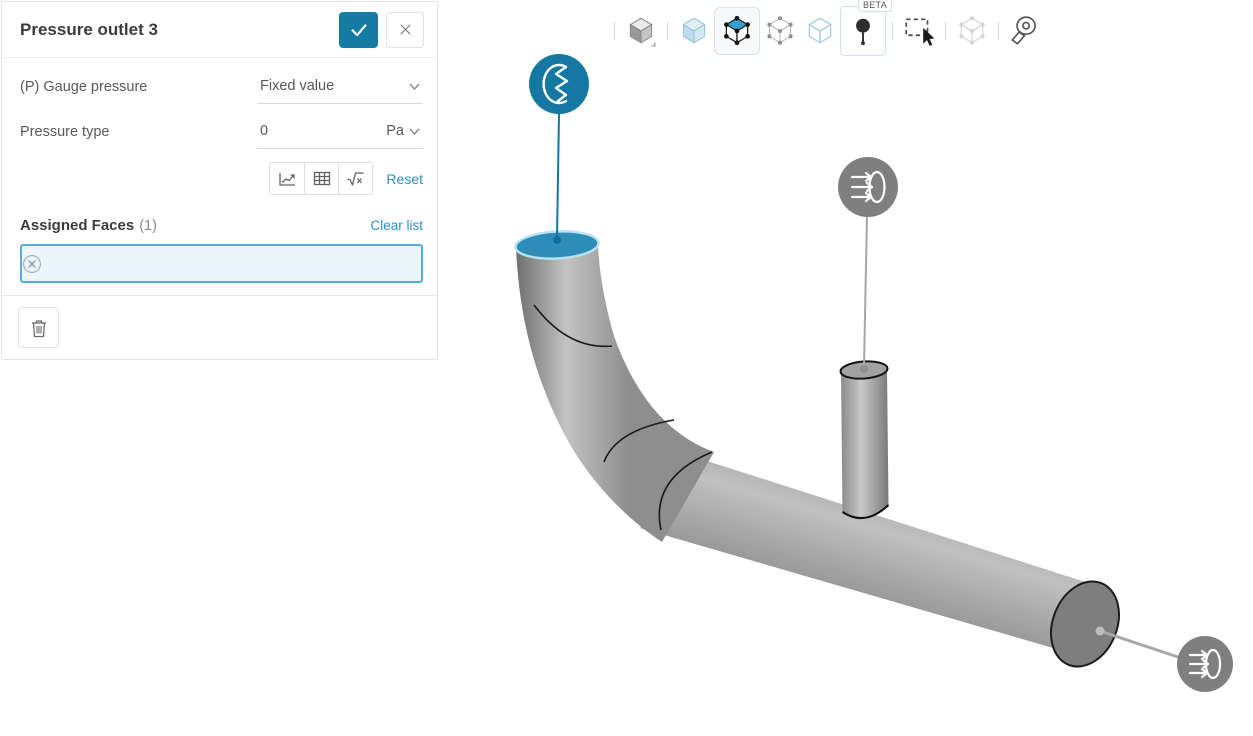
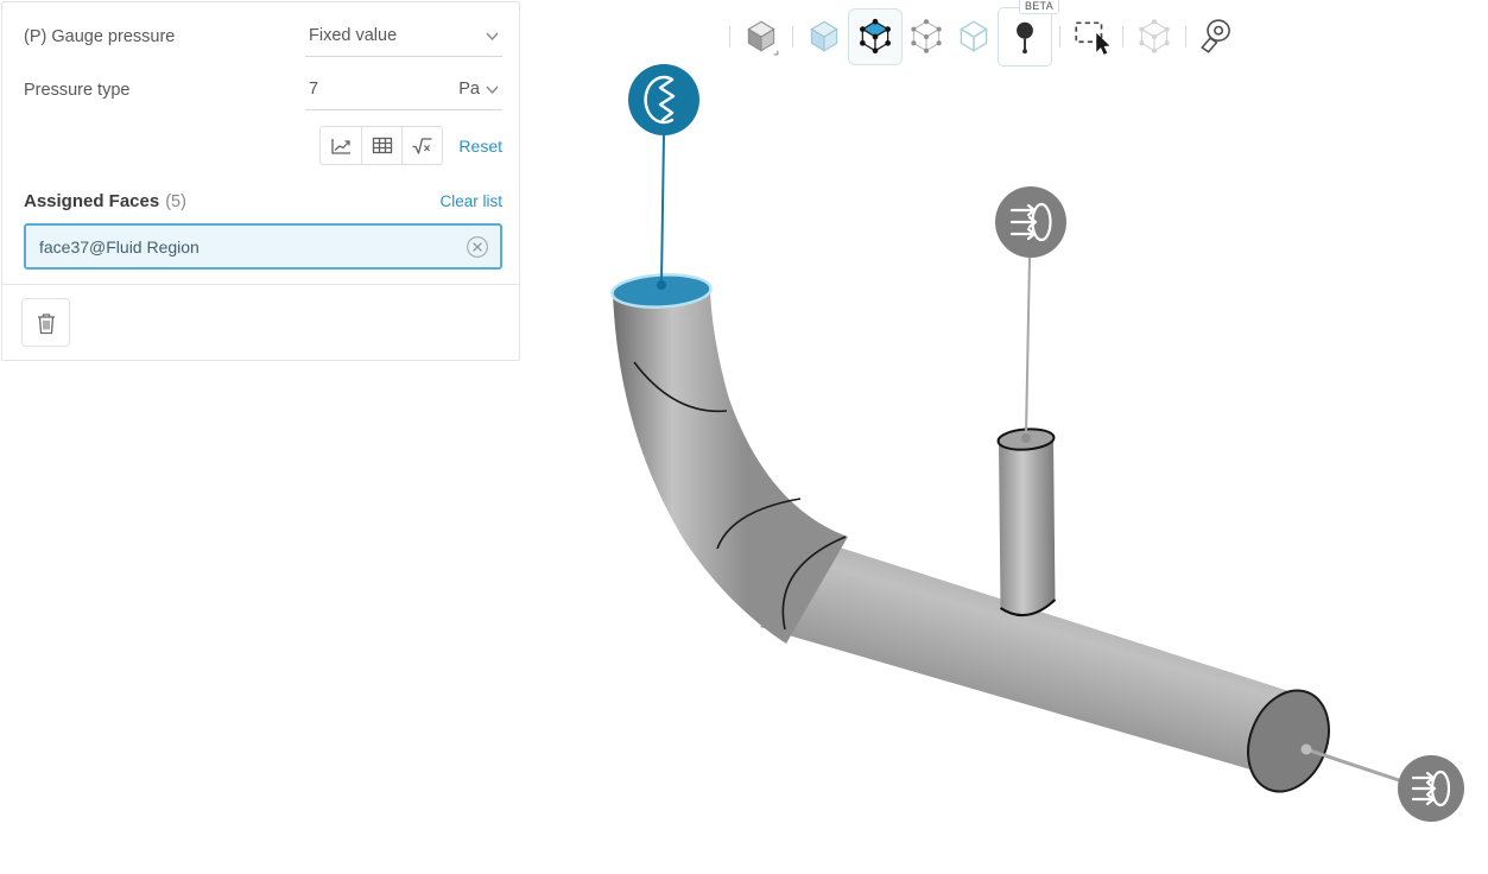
  BETA
- Pressure outlet 3
  (P) Gauge pressure
  Fixed value
  Pressure type
- 0
+ 7
  Pa
  Reset
  Assigned Faces
- (1)
+ (5)
  Clear list
+ face37@Fluid Region
